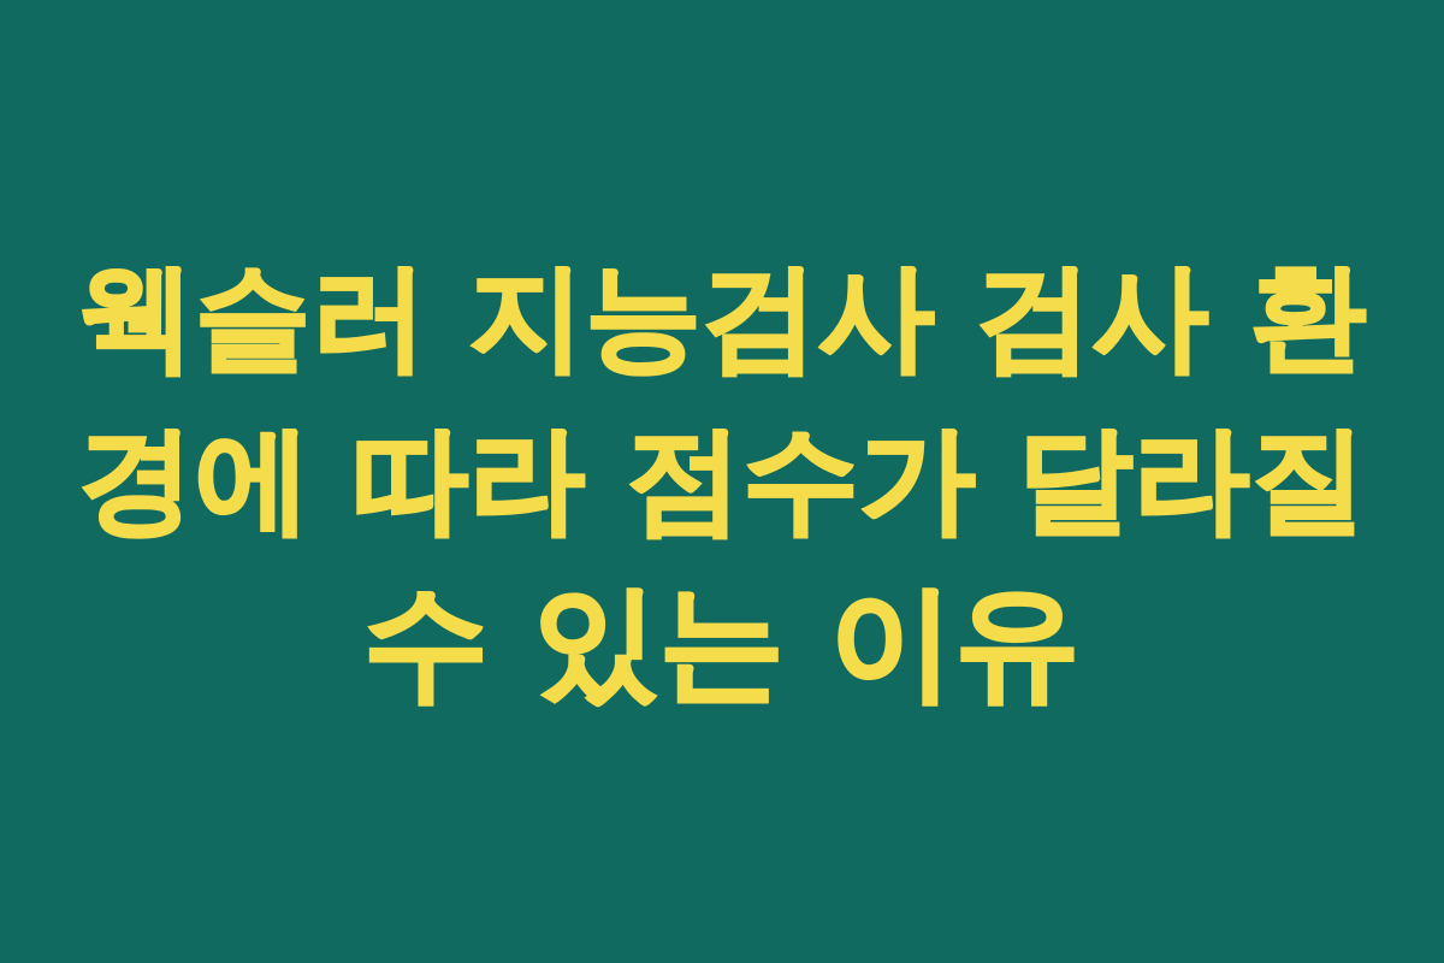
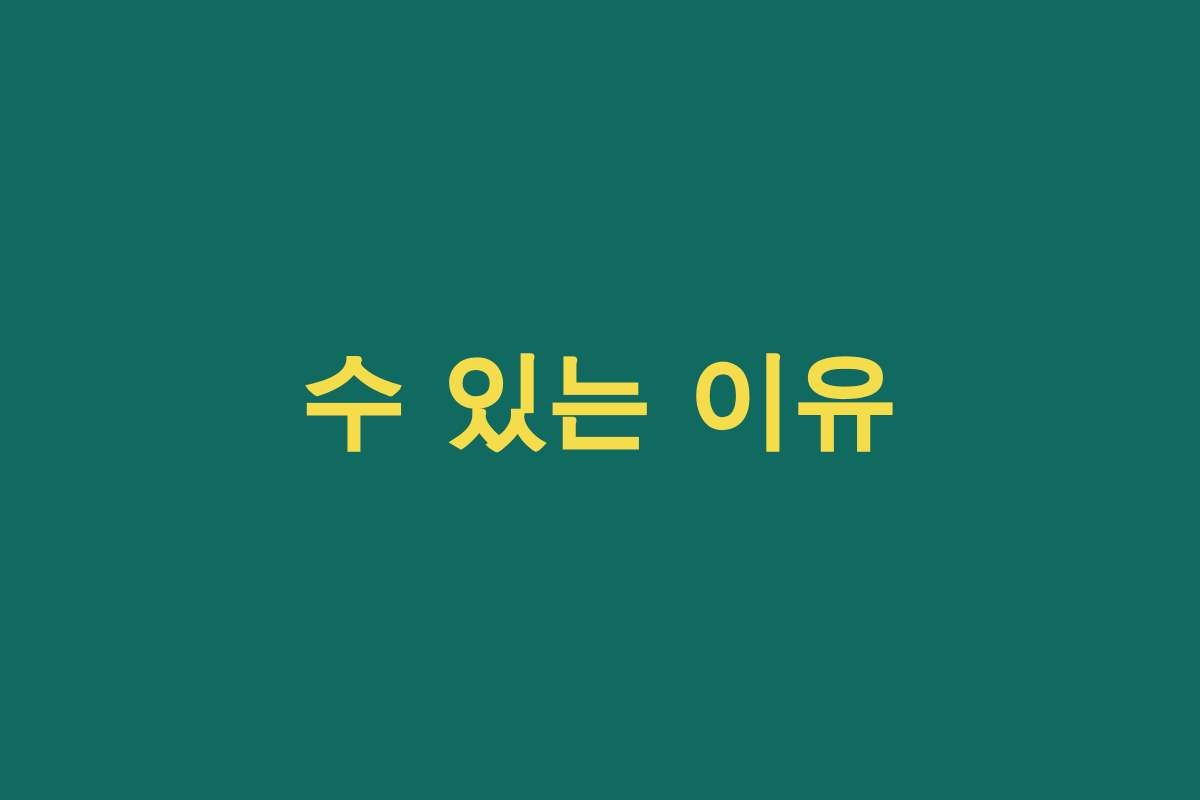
- 웩슬러 지능검사 검사 환
- 경에 따라 점수가 달라질
  수 있는 이유
